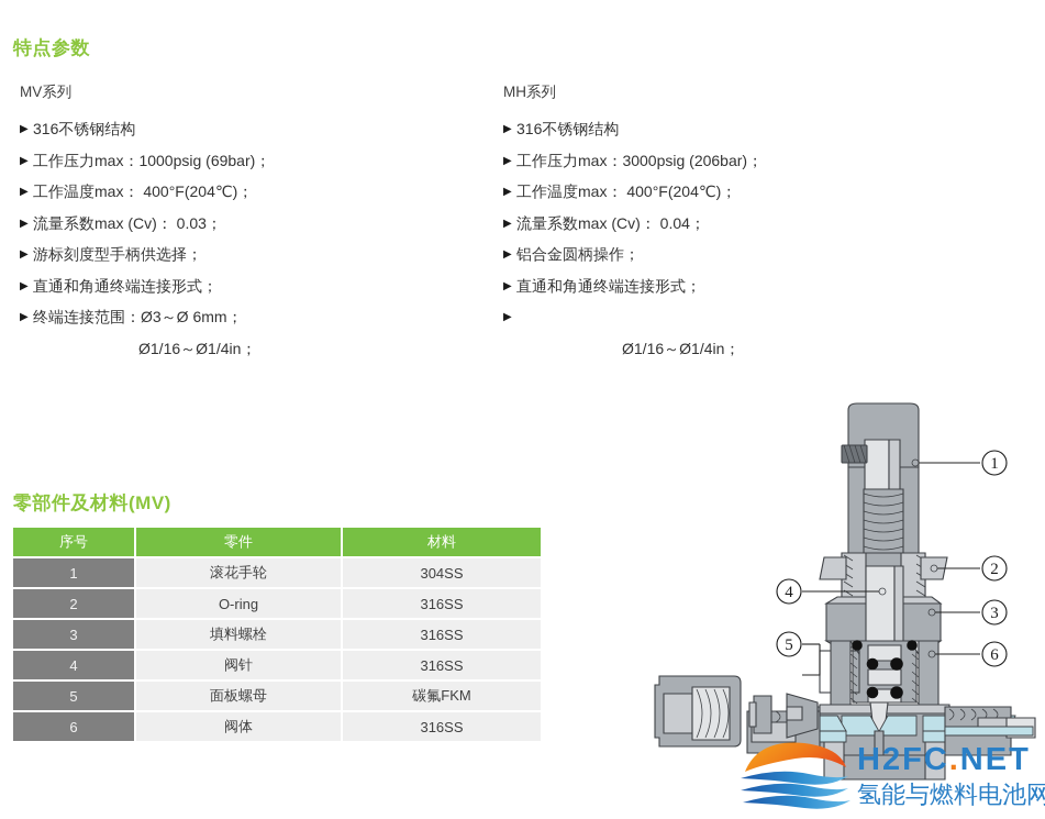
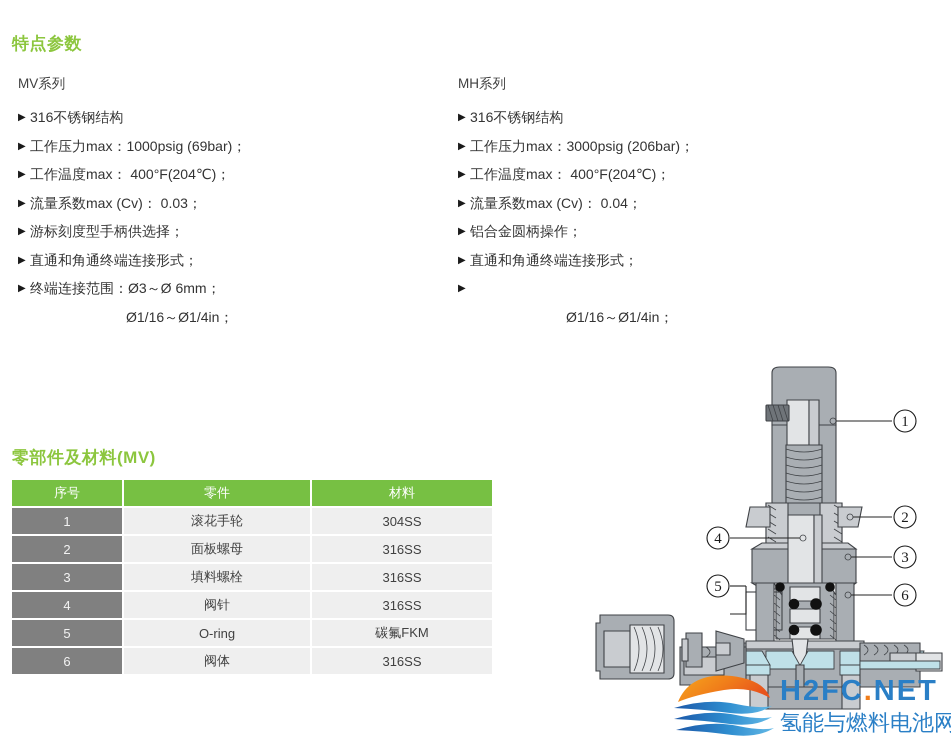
  特点参数
  MV系列
  ▶
  316不锈钢结构
  ▶
  工作压力max：1000psig (69bar)；
  ▶
  工作温度max： 400°F(204℃)；
  ▶
  流量系数max (Cv)： 0.03；
  ▶
  游标刻度型手柄供选择；
  ▶
  直通和角通终端连接形式；
  ▶
  终端连接范围：Ø3～Ø 6mm；
  Ø1/16～Ø1/4in；
  MH系列
  ▶
  316不锈钢结构
  ▶
  工作压力max：3000psig (206bar)；
  ▶
  工作温度max： 400°F(204℃)；
  ▶
  流量系数max (Cv)： 0.04；
  ▶
  铝合金圆柄操作；
  ▶
  直通和角通终端连接形式；
  ▶
  Ø1/16～Ø1/4in；
  零部件及材料(MV)
  序号	零件	材料
  1	滚花手轮	304SS
- 2	O-ring	316SS
+ 2	面板螺母	316SS
  3	填料螺栓	316SS
  4	阀针	316SS
- 5	面板螺母	碳氟FKM
+ 5	O-ring	碳氟FKM
  6	阀体	316SS
  1
  2
  3
  6
  4
  5
  H2FC.NET
  氢能与燃料电池网
